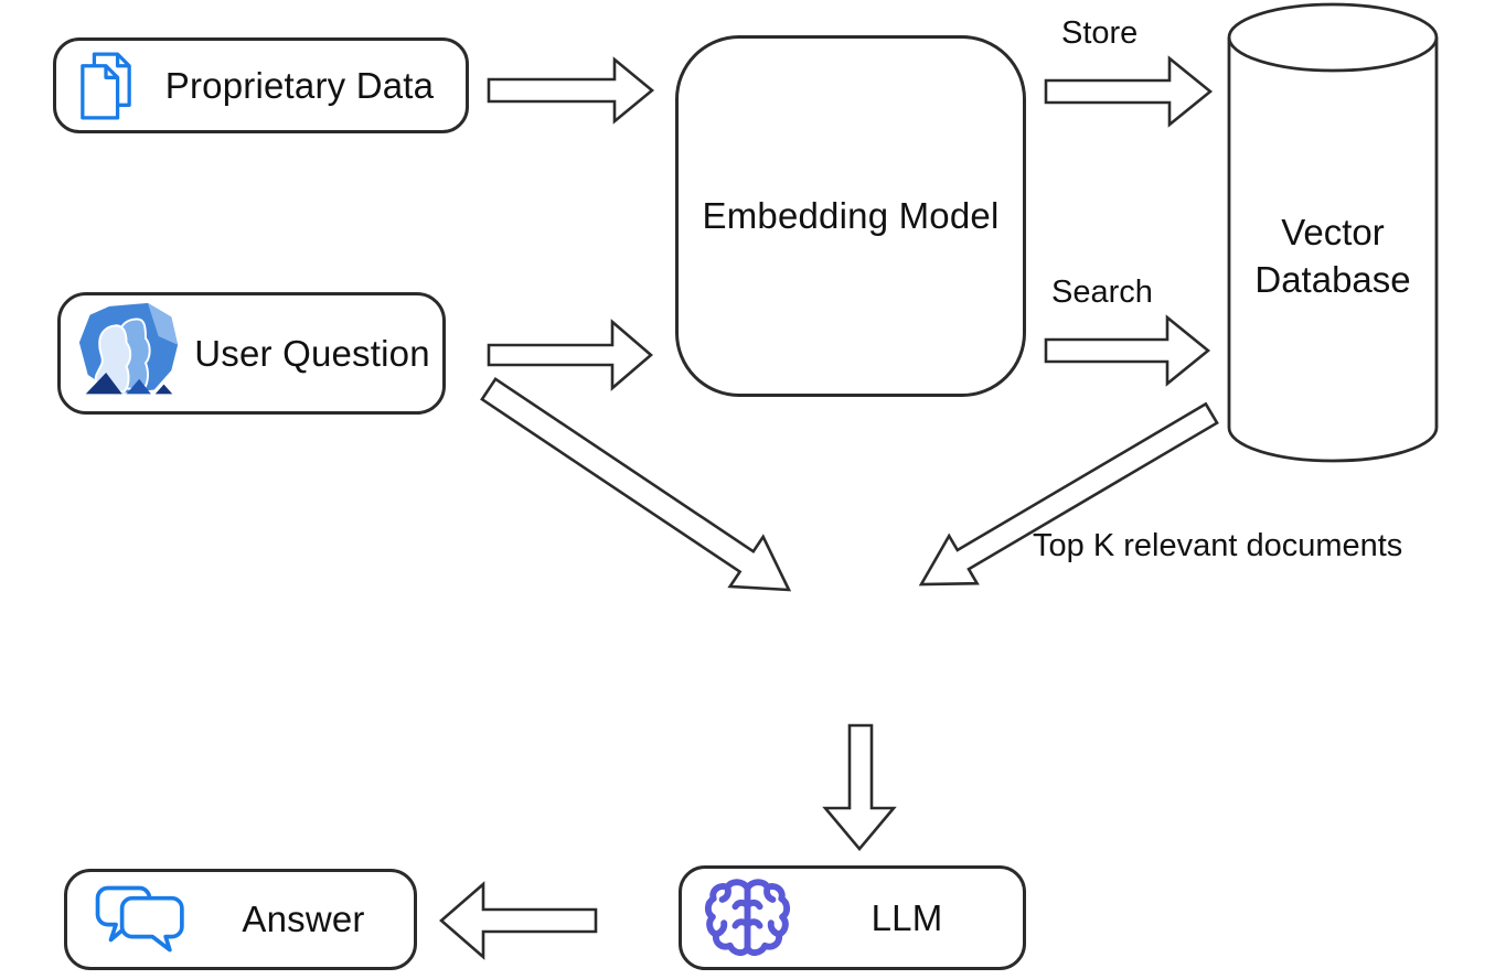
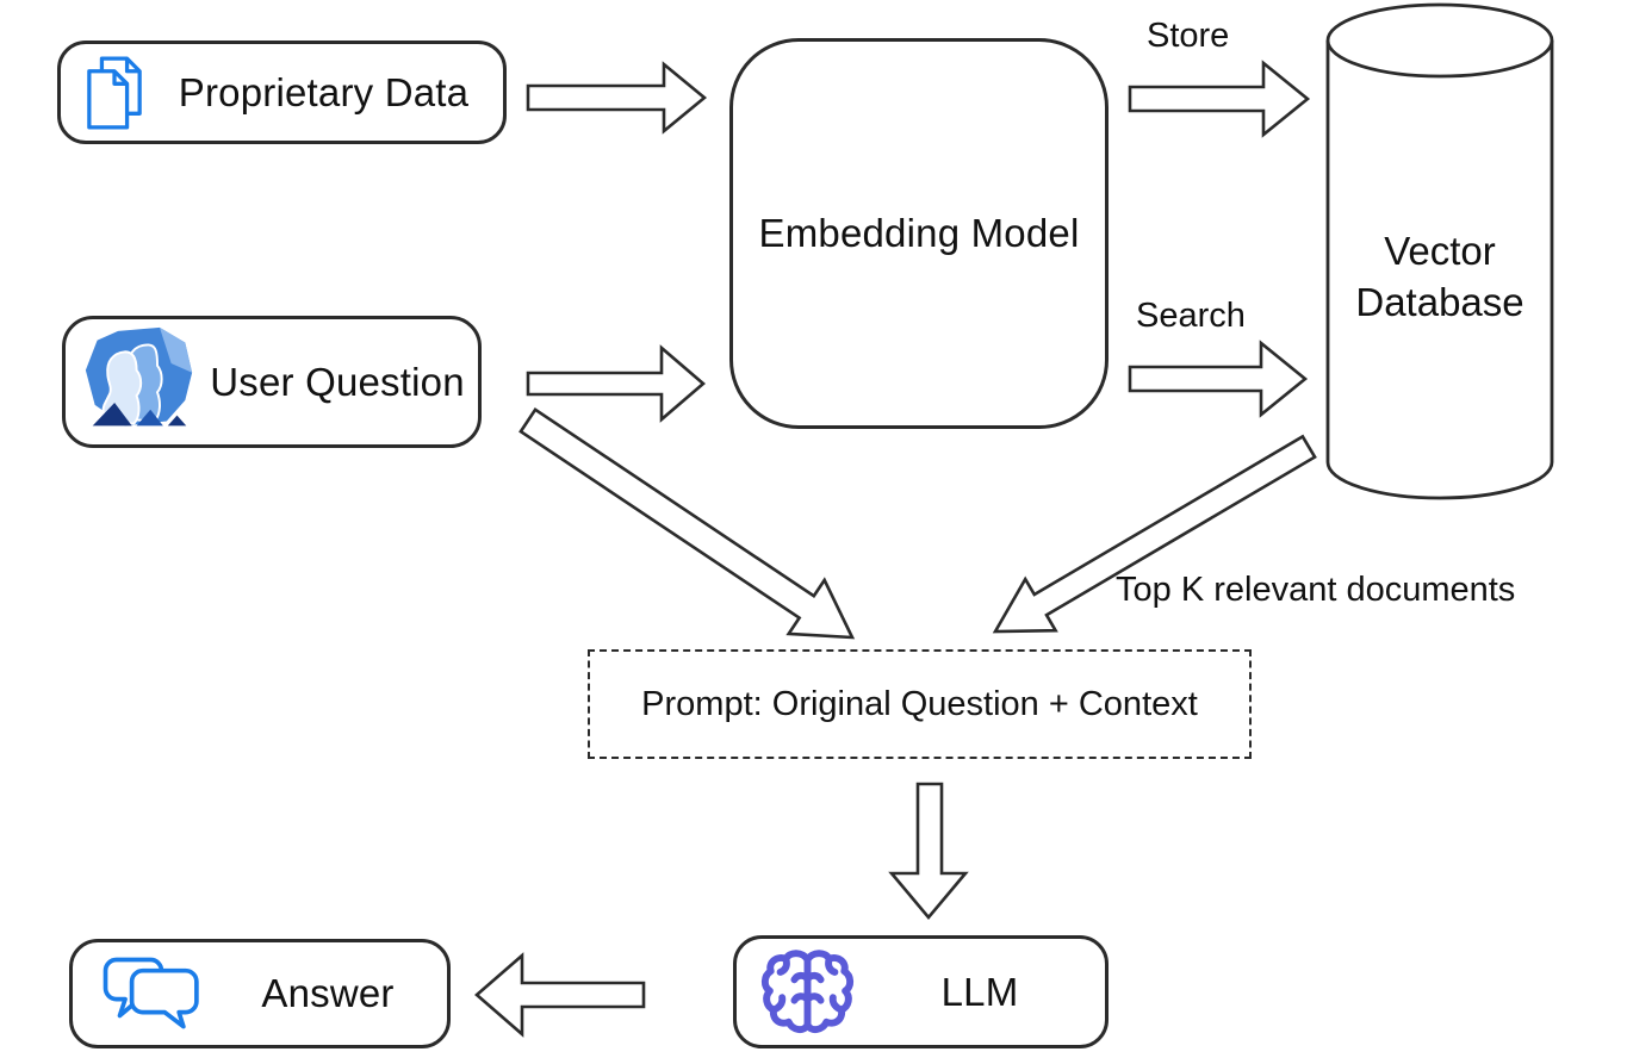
  Proprietary Data
  User Question
  Embedding Model
  Vector
  Database
  Store
  Search
  Top K relevant documents
+ Prompt: Original Question + Context
  LLM
  Answer
